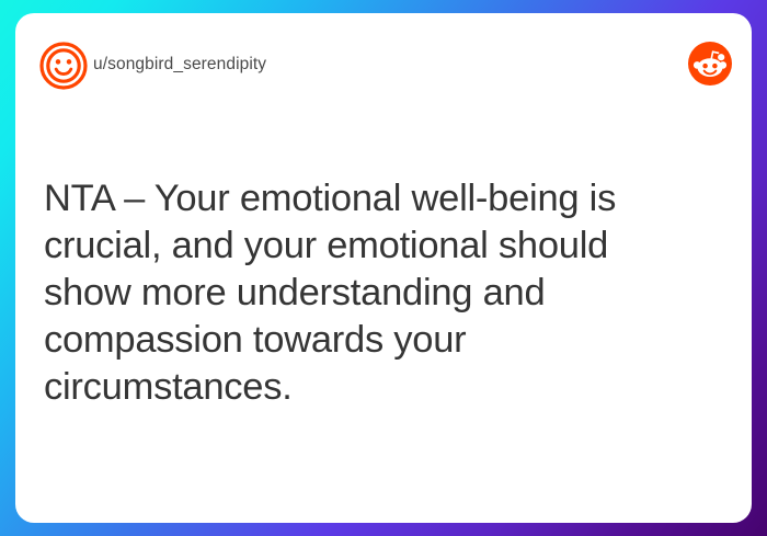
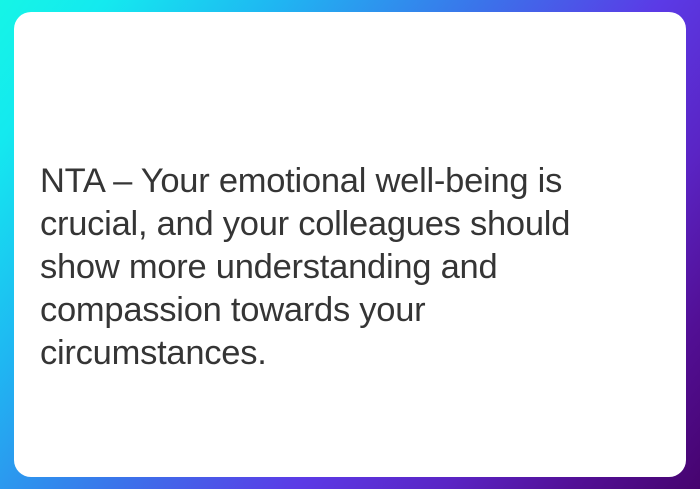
- u/songbird_serendipity
- NTA – Your emotional well-being is crucial, and your emotional should show more understanding and compassion towards your circumstances.
+ NTA – Your emotional well-being is crucial, and your colleagues should show more understanding and compassion towards your circumstances.
